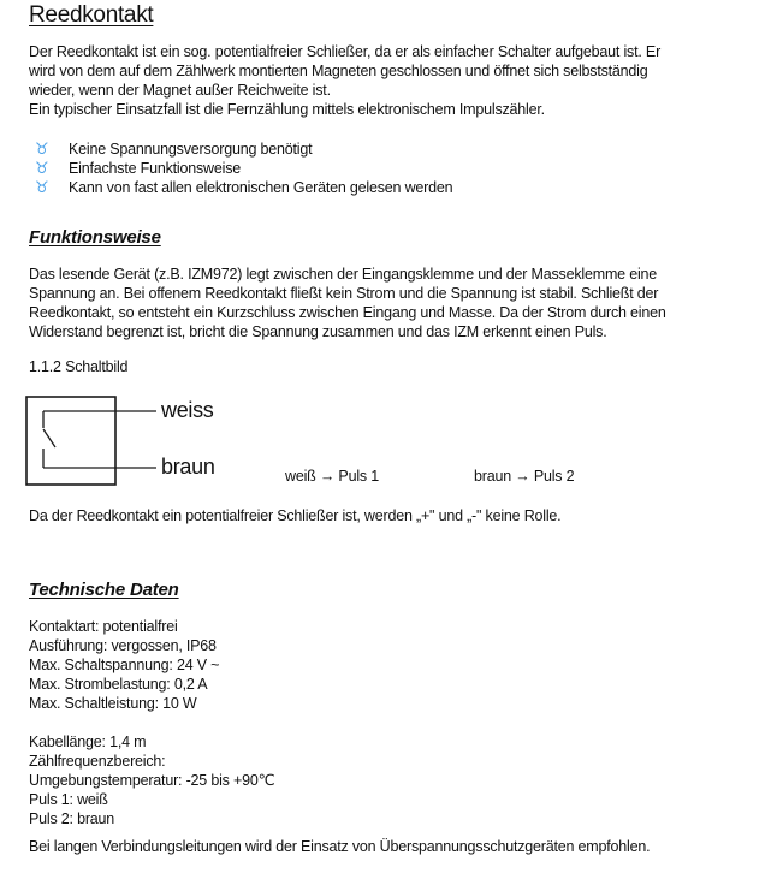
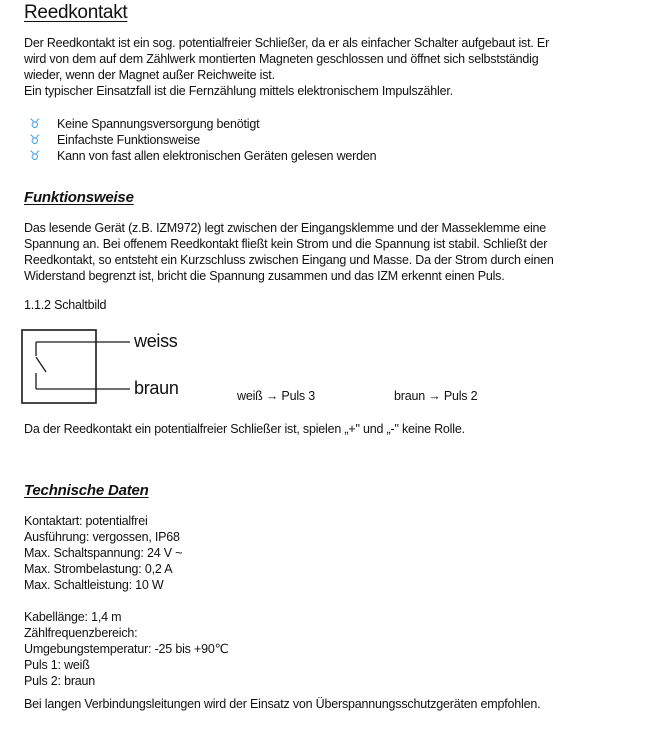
  Reedkontakt
  Der Reedkontakt ist ein sog. potentialfreier Schließer, da er als einfacher Schalter aufgebaut ist. Er
  wird von dem auf dem Zählwerk montierten Magneten geschlossen und öffnet sich selbstständig
  wieder, wenn der Magnet außer Reichweite ist.
  Ein typischer Einsatzfall ist die Fernzählung mittels elektronischem Impulszähler.
  ♉ Keine Spannungsversorgung benötigt
  ♉ Einfachste Funktionsweise
  ♉ Kann von fast allen elektronischen Geräten gelesen werden
  Funktionsweise
  Das lesende Gerät (z.B. IZM972) legt zwischen der Eingangsklemme und der Masseklemme eine
  Spannung an. Bei offenem Reedkontakt fließt kein Strom und die Spannung ist stabil. Schließt der
  Reedkontakt, so entsteht ein Kurzschluss zwischen Eingang und Masse. Da der Strom durch einen
  Widerstand begrenzt ist, bricht die Spannung zusammen und das IZM erkennt einen Puls.
  1.1.2 Schaltbild
  weiss
  braun
- weiß → Puls 1
+ weiß → Puls 3
  braun → Puls 2
- Da der Reedkontakt ein potentialfreier Schließer ist, werden „+" und „-" keine Rolle.
+ Da der Reedkontakt ein potentialfreier Schließer ist, spielen „+" und „-" keine Rolle.
  Technische Daten
  Kontaktart: potentialfrei
  Ausführung: vergossen, IP68
  Max. Schaltspannung: 24 V ~
  Max. Strombelastung: 0,2 A
  Max. Schaltleistung: 10 W
  Kabellänge: 1,4 m
  Zählfrequenzbereich:
  Umgebungstemperatur: -25 bis +90℃
  Puls 1: weiß
  Puls 2: braun
  Bei langen Verbindungsleitungen wird der Einsatz von Überspannungsschutzgeräten empfohlen.
